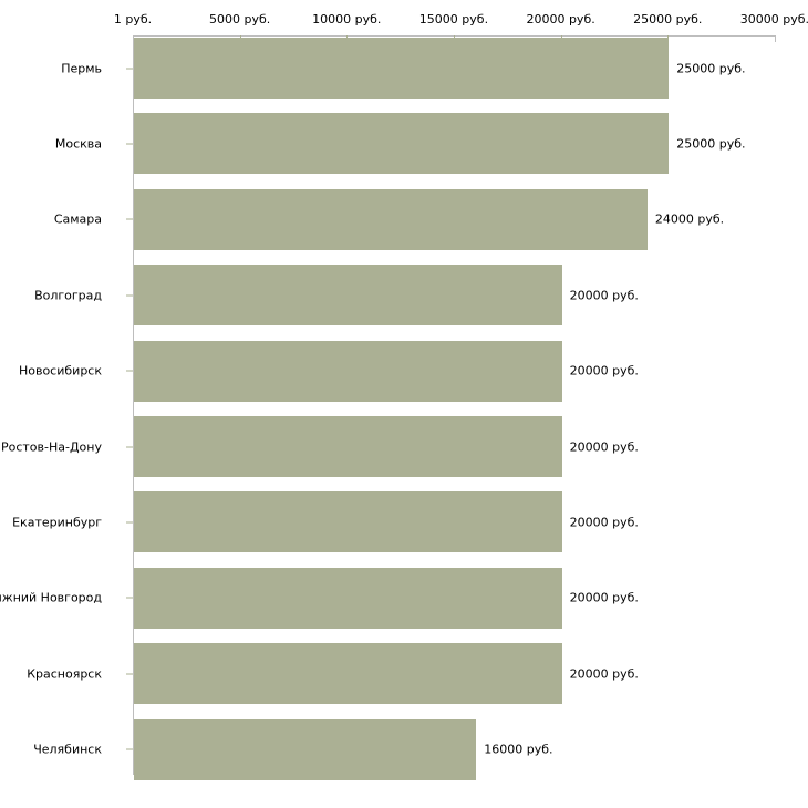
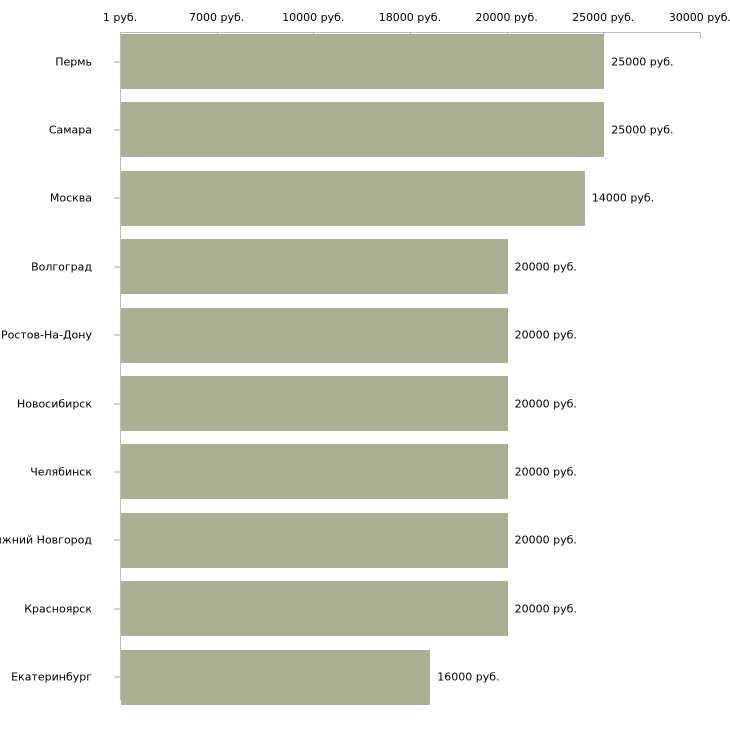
  1 руб.
- 5000 руб.
+ 7000 руб.
  10000 руб.
- 15000 руб.
+ 18000 руб.
  20000 руб.
  25000 руб.
  30000 руб.
  Пермь
  25000 руб.
- Москва
+ Самара
  25000 руб.
- Самара
+ Москва
- 24000 руб.
+ 14000 руб.
  Волгоград
  20000 руб.
- Новосибирск
+ Ростов-На-Дону
  20000 руб.
- Ростов-На-Дону
+ Новосибирск
  20000 руб.
- Екатеринбург
+ Челябинск
  20000 руб.
  жний Новгород
  20000 руб.
  Красноярск
  20000 руб.
- Челябинск
+ Екатеринбург
  16000 руб.
